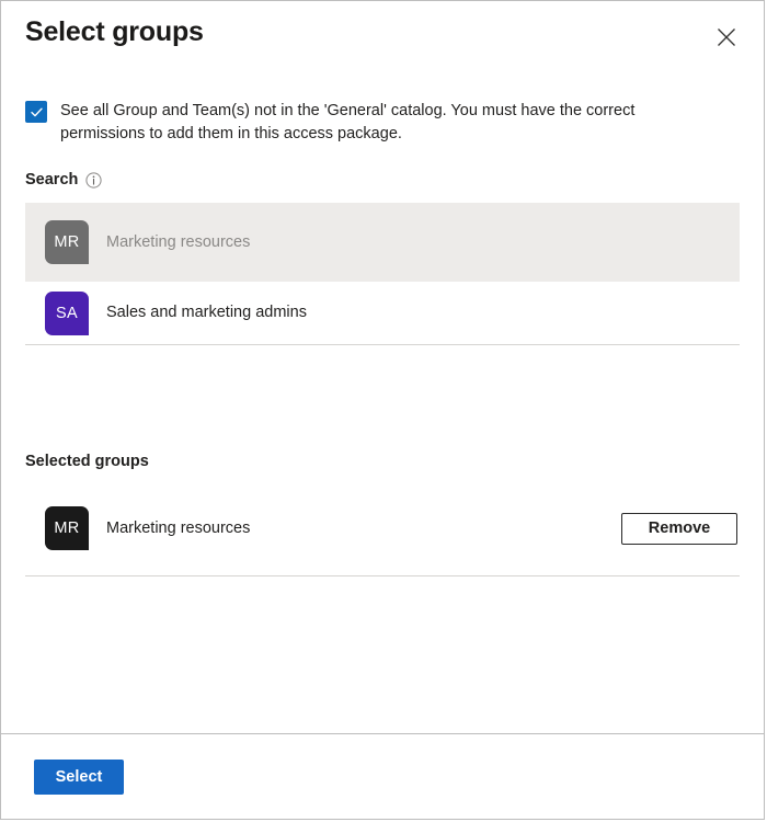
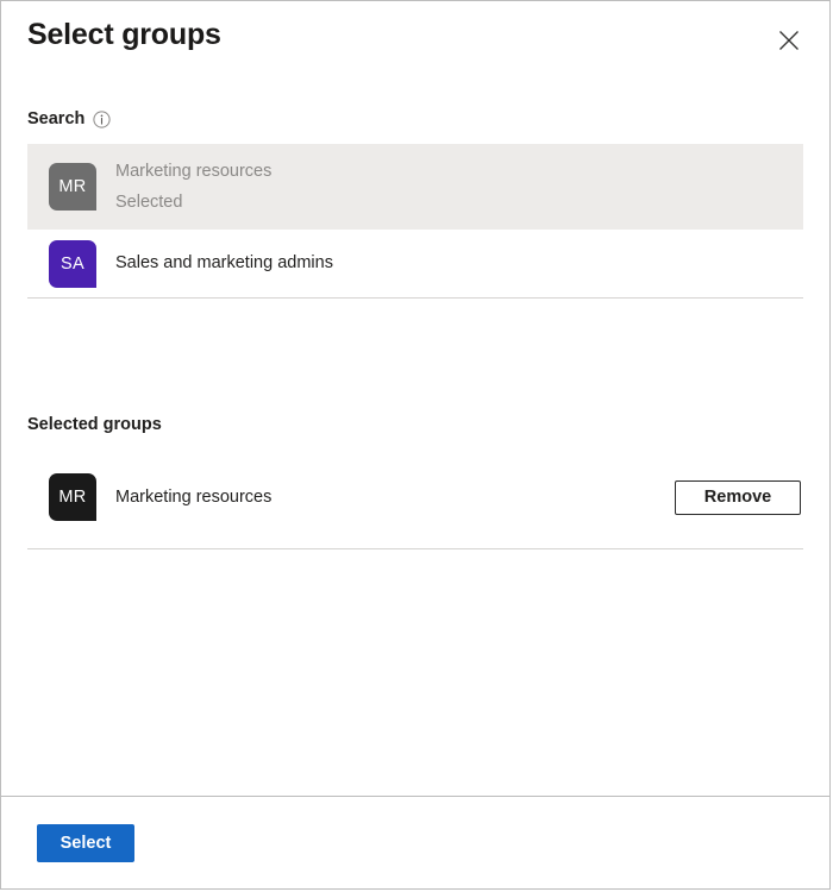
  Select groups
- See all Group and Team(s) not in the 'General' catalog. You must have the correct permissions to add them in this access package.
  Search
  MR
  Marketing resources
+ Selected
  SA
  Sales and marketing admins
  Selected groups
  MR
  Marketing resources
  Remove
  Select
